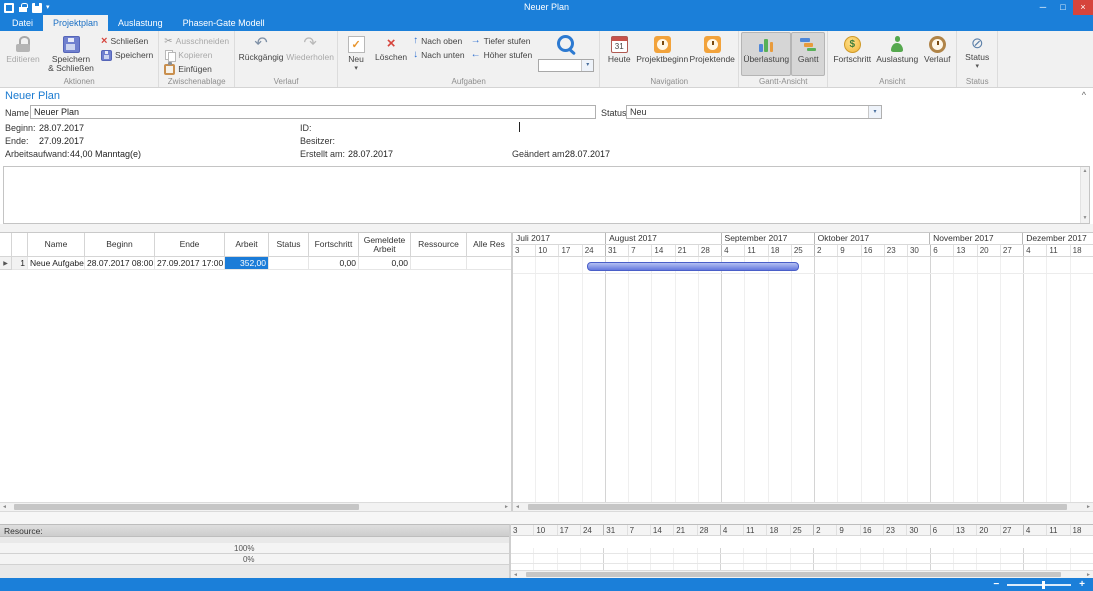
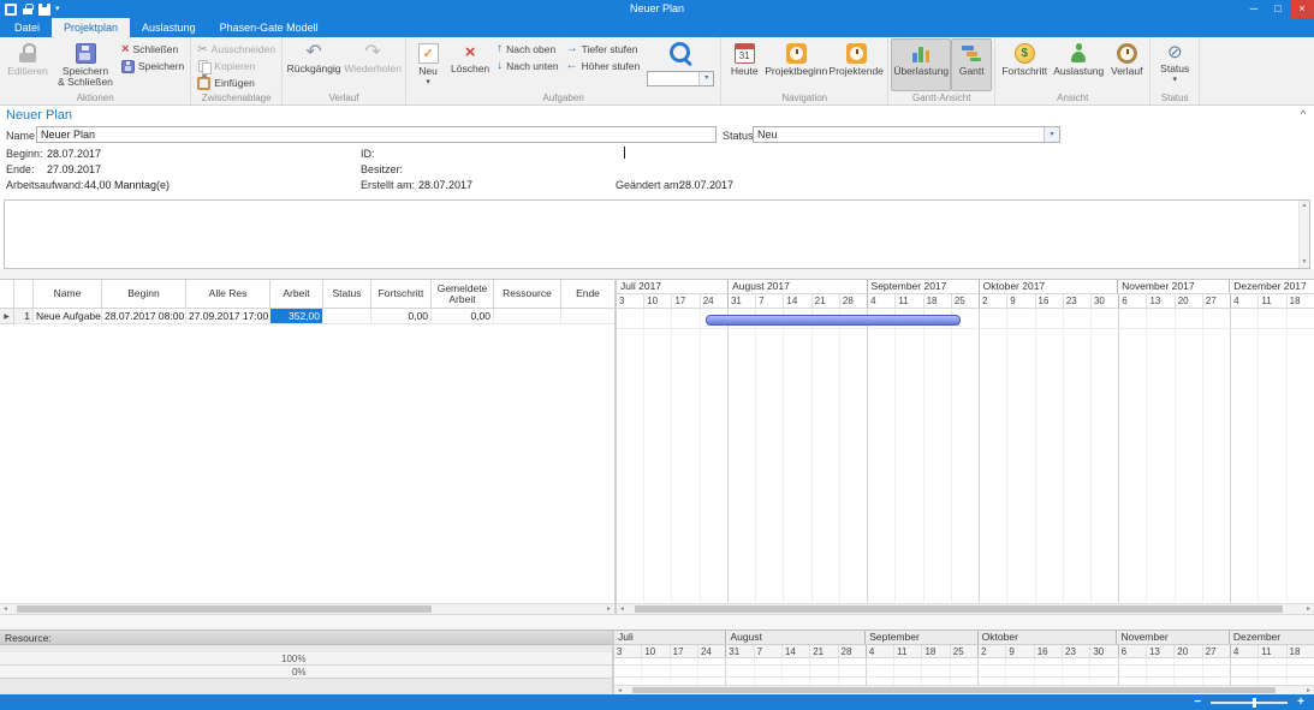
  Neuer Plan
  ─
  □
  ×
  Datei
  Projektplan
  Auslastung
  Phasen-Gate Modell
  Editieren
  Speichern & Schließen
  ×
  Schließen
  Speichern
  Aktionen
  ✂
  Ausschneiden
  Kopieren
  Einfügen
  Zwischenablage
  ↶
  Rückgängig
  ↷
  Wiederholen
  Verlauf
  ✓
  Neu
  ×
  Löschen
  ↑
  Nach oben
  ↓
  Nach unten
  →
  Tiefer stufen
  ←
  Höher stufen
  Aufgaben
  31
  Heute
  Projektbeginn
  Projektende
  Navigation
  Überlastung
  Gantt
  Gantt-Ansicht
  $
  Fortschritt
  Auslastung
  Verlauf
  Ansicht
  ⊘
  Status
  Status
  Neuer Plan
  ^
  Name
  Neuer Plan
  Status
  Neu
  Beginn:
  28.07.2017
  ID:
  Ende:
  27.09.2017
  Besitzer:
  Arbeitsaufwand:
  44,00 Manntag(e)
  Erstellt am:
  28.07.2017
  Geändert am:
  28.07.2017
  Name
  Beginn
- Ende
+ Alle Res
  Arbeit
  Status
  Fortschritt
  Gemeldete Arbeit
  Ressource
- Alle Res
+ Ende
  1
  Neue Aufgabe
  28.07.2017 08:00
  27.09.2017 17:00
  352,00
  0,00
  0,00
  Juli 2017
  August 2017
  September 2017
  Oktober 2017
  November 2017
  Dezember 2017
  3
  10
  17
  24
  31
  7
  14
  21
  28
  4
  11
  18
  25
  2
  9
  16
  23
  30
  6
  13
  20
  27
  4
  11
  18
  Resource:
  100%
  0%
+ Juli
+ August
+ September
+ Oktober
+ November
+ Dezember
  3
  10
  17
  24
  31
  7
  14
  21
  28
  4
  11
  18
  25
  2
  9
  16
  23
  30
  6
  13
  20
  27
  4
  11
  18
  −
  +
